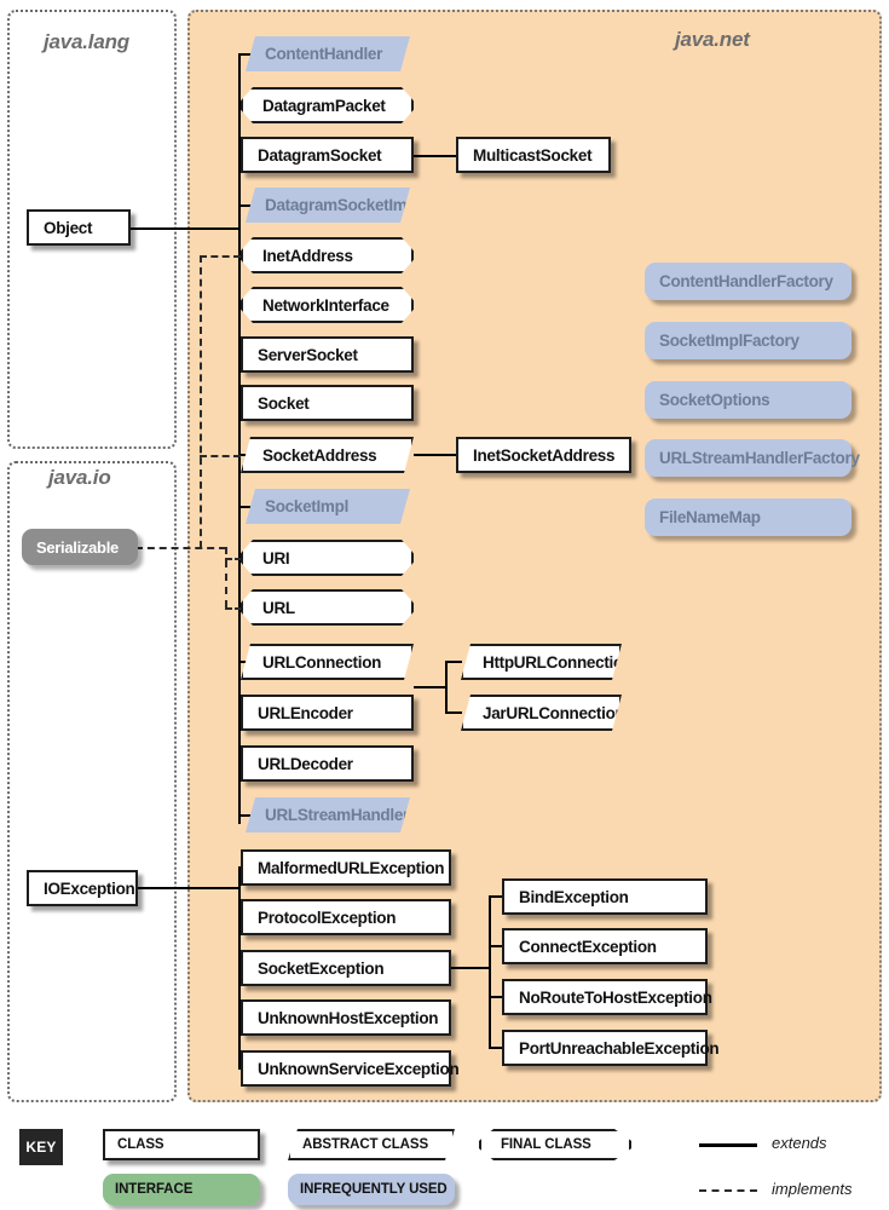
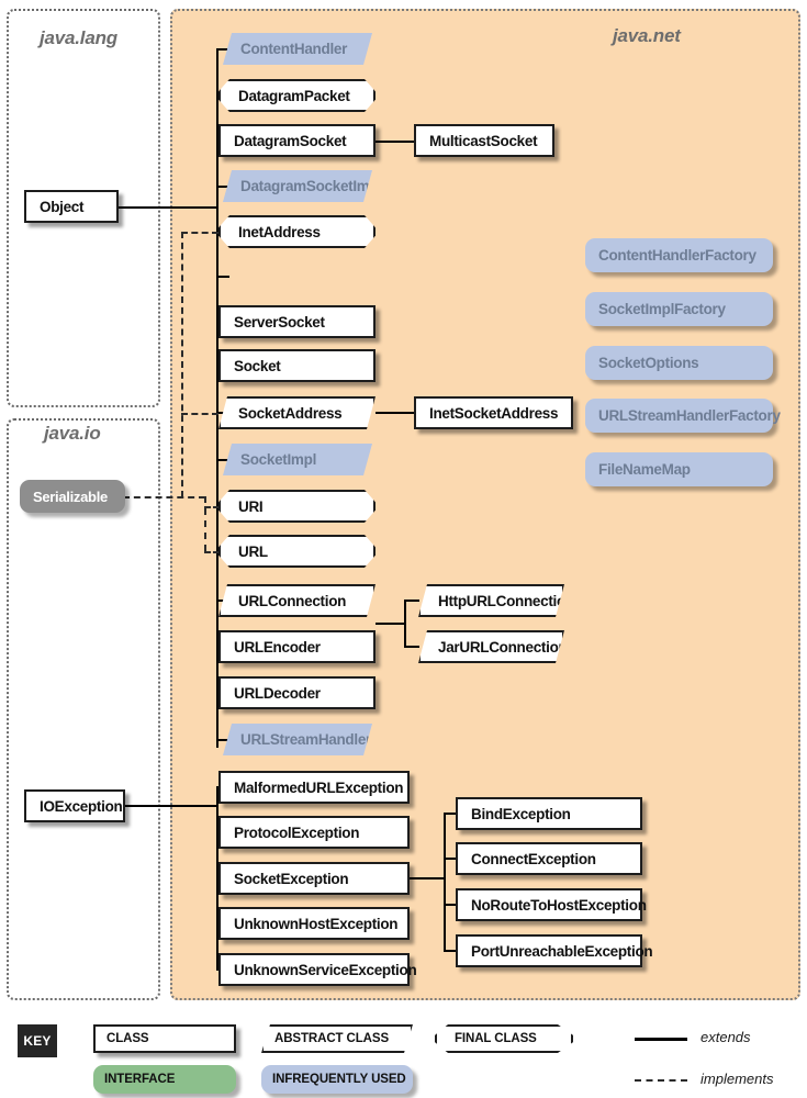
  java.lang
  java.io
  java.net
  Object
  Serializable
  IOException
  ContentHandler
  DatagramPacket
  DatagramSocket
  MulticastSocket
  DatagramSocketIm
  InetAddress
- NetworkInterface
  ServerSocket
  Socket
  SocketAddress
  InetSocketAddress
  SocketImpl
  URI
  URL
  URLConnection
  HttpURLConnecti
  JarURLConnectio
  URLEncoder
  URLDecoder
  URLStreamHandle
  MalformedURLException
  ProtocolException
  SocketException
  UnknownHostException
  UnknownServiceException
  BindException
  ConnectException
  NoRouteToHostException
  PortUnreachableException
  ContentHandlerFactory
  SocketImplFactory
  SocketOptions
  URLStreamHandlerFactory
  FileNameMap
  KEY
  CLASS
  ABSTRACT CLASS
  FINAL CLASS
  INTERFACE
  INFREQUENTLY USED
  extends
  implements
